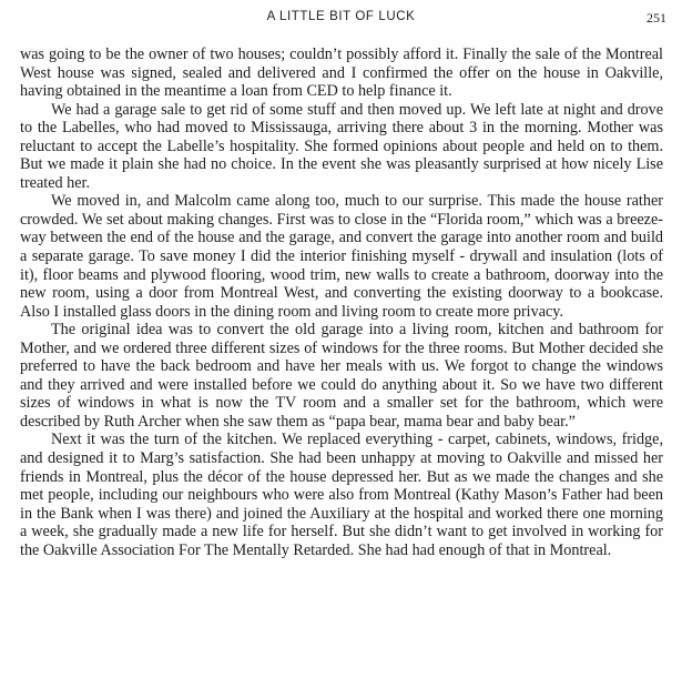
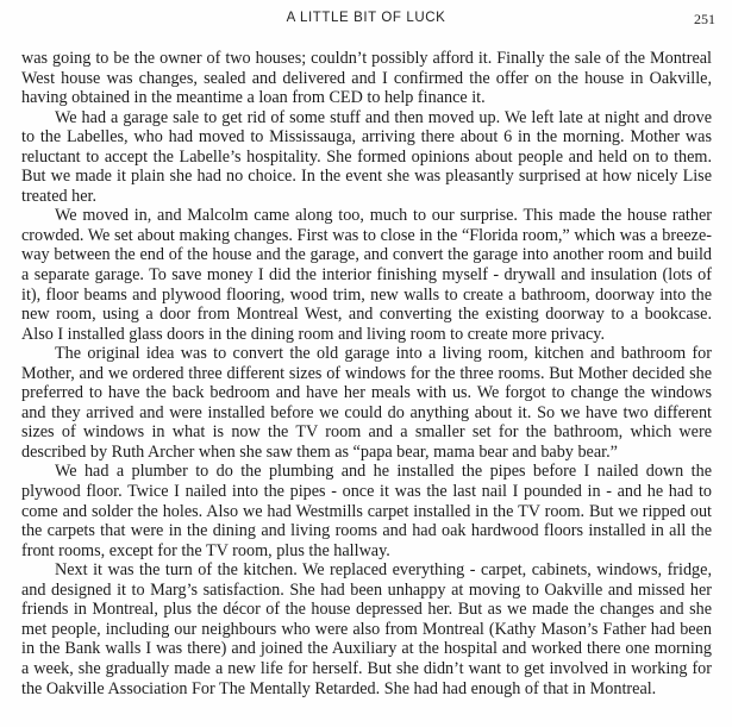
  A LITTLE BIT OF LUCK
  251
- was going to be the owner of two houses; couldn’t possibly afford it. Finally the sale of the Montreal West house was signed, sealed and delivered and I confirmed the offer on the house in Oakville, having obtained in the meantime a loan from CED to help finance it.
+ was going to be the owner of two houses; couldn’t possibly afford it. Finally the sale of the Montreal West house was changes, sealed and delivered and I confirmed the offer on the house in Oakville, having obtained in the meantime a loan from CED to help finance it.
- We had a garage sale to get rid of some stuff and then moved up. We left late at night and drove to the Labelles, who had moved to Mississauga, arriving there about 3 in the morning. Mother was reluc­tant to accept the Labelle’s hospitality. She formed opinions about people and held on to them. But we made it plain she had no choice. In the event she was pleasantly surprised at how nicely Lise treated her.
+ We had a garage sale to get rid of some stuff and then moved up. We left late at night and drove to the Labelles, who had moved to Mississauga, arriving there about 6 in the morning. Mother was reluc­tant to accept the Labelle’s hospitality. She formed opinions about people and held on to them. But we made it plain she had no choice. In the event she was pleasantly surprised at how nicely Lise treated her.
  We moved in, and Malcolm came along too, much to our surprise. This made the house rather crowded. We set about making changes. First was to close in the “Florida room,” which was a breeze­way between the end of the house and the garage, and convert the garage into another room and build a separate garage. To save money I did the interior finishing myself - drywall and insulation (lots of it), floor beams and plywood flooring, wood trim, new walls to create a bathroom, doorway into the new room, using a door from Montreal West, and converting the existing doorway to a bookcase. Also I installed glass doors in the dining room and living room to create more privacy.
  The original idea was to convert the old garage into a living room, kitchen and bathroom for Mother, and we ordered three different sizes of windows for the three rooms. But Mother decided she preferred to have the back bedroom and have her meals with us. We forgot to change the windows and they arrived and were installed before we could do anything about it. So we have two different sizes of windows in what is now the TV room and a smaller set for the bathroom, which were described by Ruth Archer when she saw them as “papa bear, mama bear and baby bear.”
+ We had a plumber to do the plumbing and he installed the pipes before I nailed down the plywood floor. Twice I nailed into the pipes - once it was the last nail I pounded in - and he had to come and solder the holes. Also we had Westmills carpet installed in the TV room. But we ripped out the carpets that were in the dining and living rooms and had oak hardwood floors installed in all the front rooms, except for the TV room, plus the hallway.
- Next it was the turn of the kitchen. We replaced everything - carpet, cabinets, windows, fridge, and designed it to Marg’s satisfaction. She had been unhappy at moving to Oakville and missed her friends in Montreal, plus the décor of the house depressed her. But as we made the changes and she met people, including our neighbours who were also from Montreal (Kathy Mason’s Father had been in the Bank when I was there) and joined the Auxiliary at the hospital and worked there one morning a week, she gradually made a new life for herself. But she didn’t want to get involved in working for the Oakville Association For The Mentally Retarded. She had had enough of that in Montreal.
+ Next it was the turn of the kitchen. We replaced everything - carpet, cabinets, windows, fridge, and designed it to Marg’s satisfaction. She had been unhappy at moving to Oakville and missed her friends in Montreal, plus the décor of the house depressed her. But as we made the changes and she met people, including our neighbours who were also from Montreal (Kathy Mason’s Father had been in the Bank walls I was there) and joined the Auxiliary at the hospital and worked there one morning a week, she gradually made a new life for herself. But she didn’t want to get involved in working for the Oakville Association For The Mentally Retarded. She had had enough of that in Montreal.
